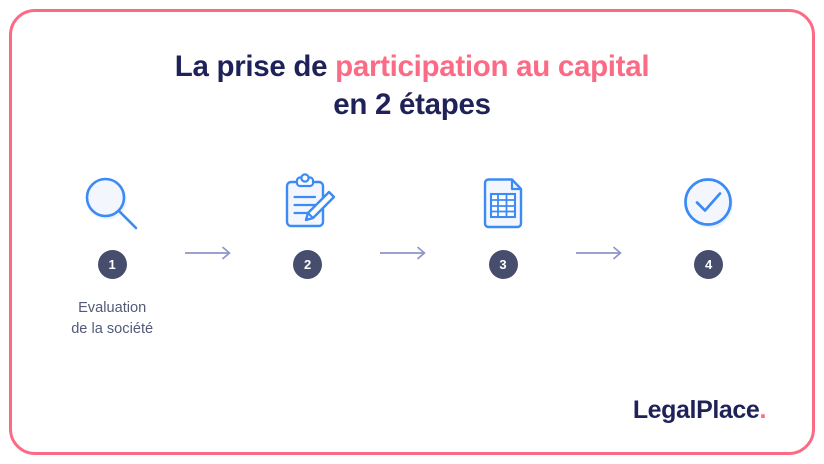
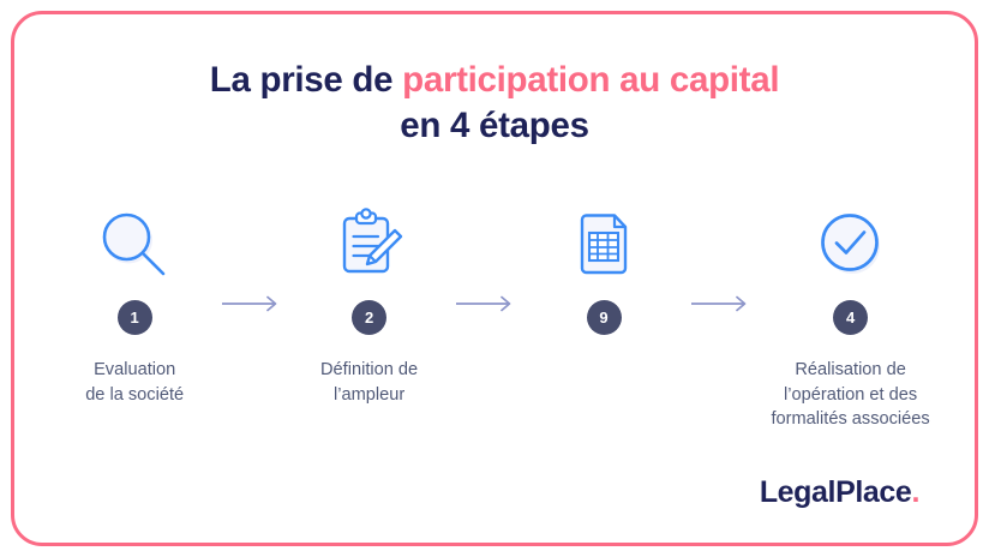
  La prise de participation au capital
- en 2 étapes
+ en 4 étapes
  1
  Evaluation
  de la société
  2
+ Définition de
+ l’ampleur
- 3
+ 9
  4
+ Réalisation de
+ l’opération et des
+ formalités associées
  LegalPlace.
